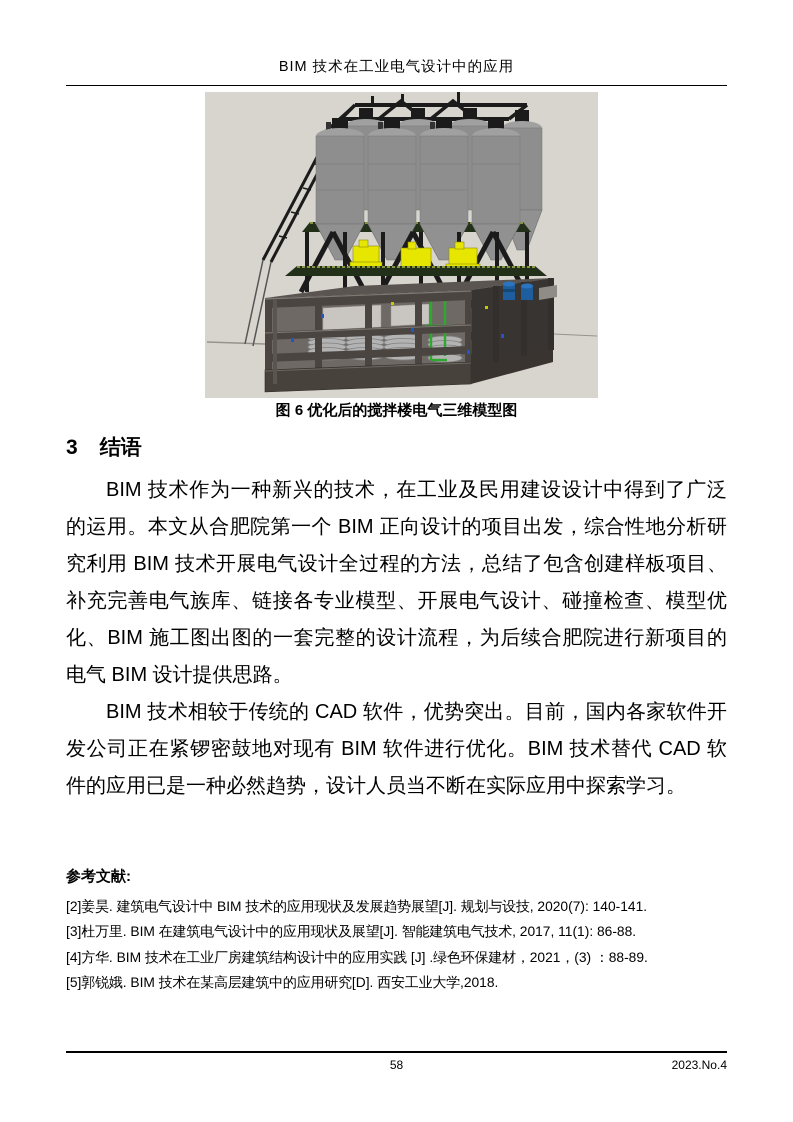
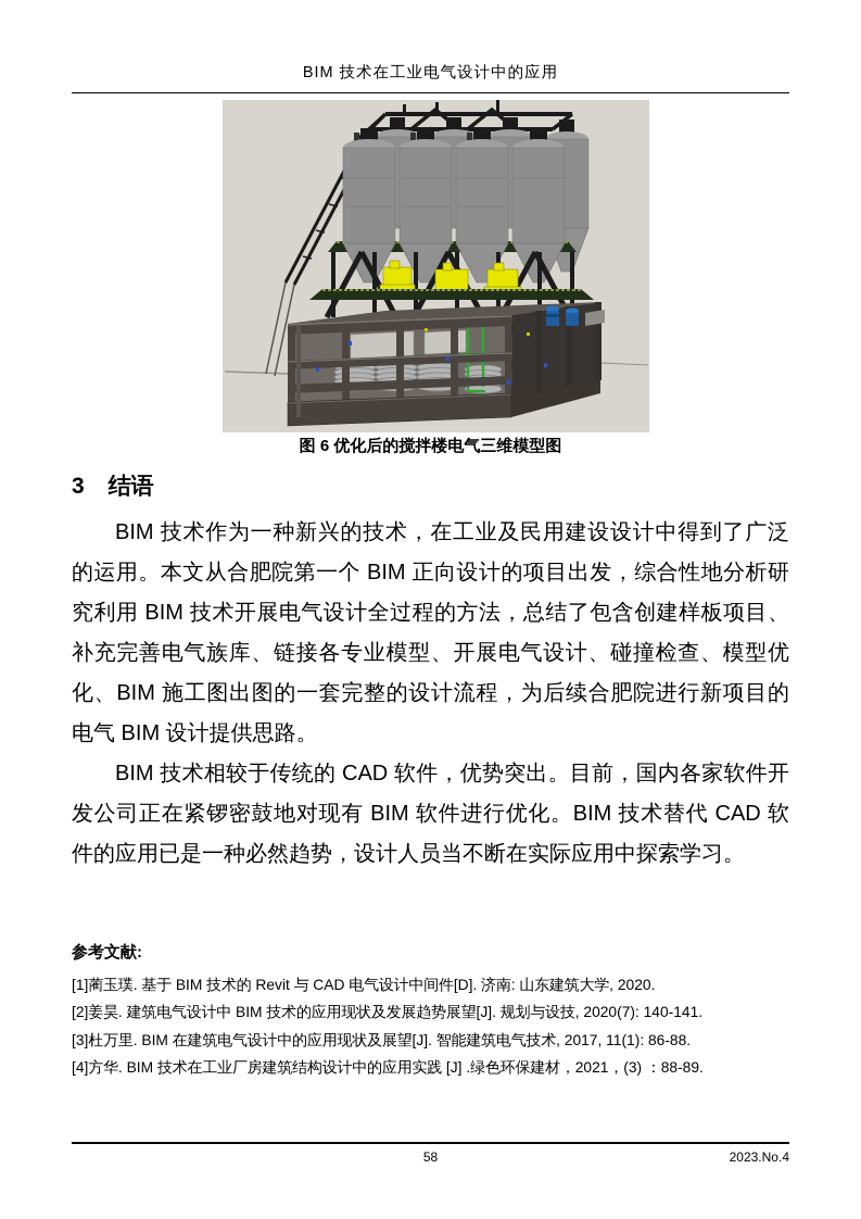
  BIM 技术在工业电气设计中的应用
  图 6 优化后的搅拌楼电气三维模型图
  3 结语
  BIM 技术作为一种新兴的技术，在工业及民用建设设计中得到了广泛的运用。本文从合肥院第一个 BIM 正向设计的项目出发，综合性地分析研究利用 BIM 技术开展电气设计全过程的方法，总结了包含创建样板项目、补充完善电气族库、链接各专业模型、开展电气设计、碰撞检查、模型优化、BIM 施工图出图的一套完整的设计流程，为后续合肥院进行新项目的电气 BIM 设计提供思路。
  BIM 技术相较于传统的 CAD 软件，优势突出。目前，国内各家软件开发公司正在紧锣密鼓地对现有 BIM 软件进行优化。BIM 技术替代 CAD 软件的应用已是一种必然趋势，设计人员当不断在实际应用中探索学习。
  参考文献:
+ [1]蔺玉璞. 基于 BIM 技术的 Revit 与 CAD 电气设计中间件[D]. 济南: 山东建筑大学, 2020.
  [2]姜昊. 建筑电气设计中 BIM 技术的应用现状及发展趋势展望[J]. 规划与设技, 2020(7): 140-141.
  [3]杜万里. BIM 在建筑电气设计中的应用现状及展望[J]. 智能建筑电气技术, 2017, 11(1): 86-88.
  [4]方华. BIM 技术在工业厂房建筑结构设计中的应用实践 [J] .绿色环保建材，2021，(3) ：88-89.
- [5]郭锐娥. BIM 技术在某高层建筑中的应用研究[D]. 西安工业大学,2018.
  58
  2023.No.4
